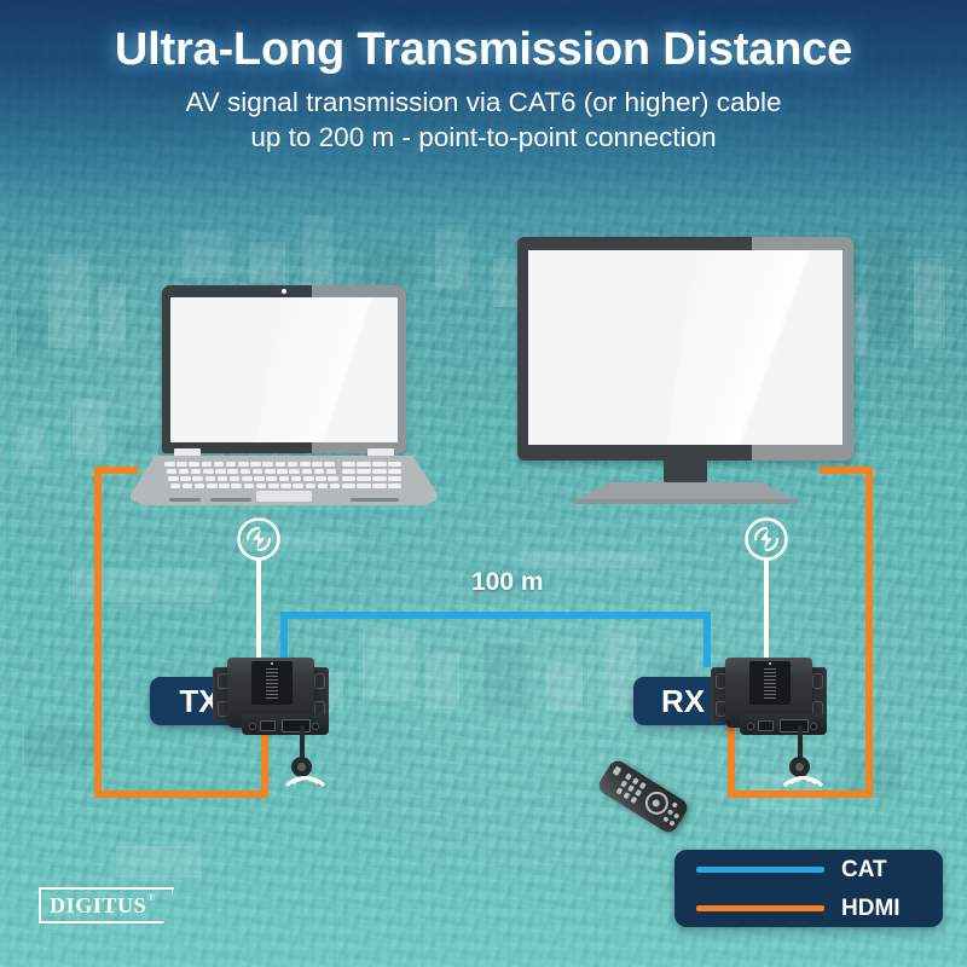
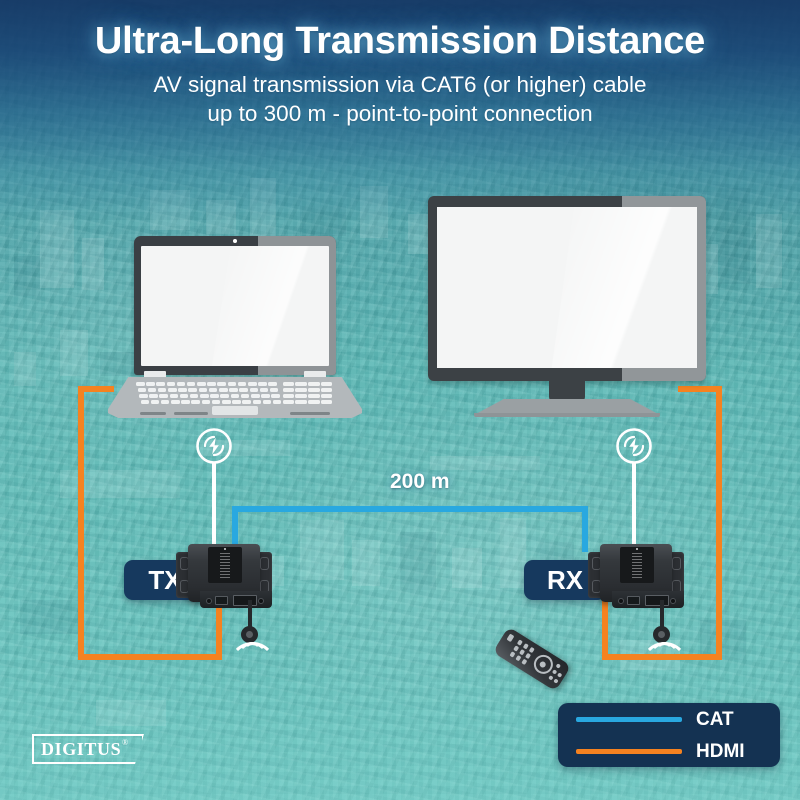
  Ultra-Long Transmission Distance
  AV signal transmission via CAT6 (or higher) cable
- up to 200 m - point-to-point connection
+ up to 300 m - point-to-point connection
- 100 m
+ 200 m
  TX
  RX
  CAT
  HDMI
  DIGITUS
  ®
